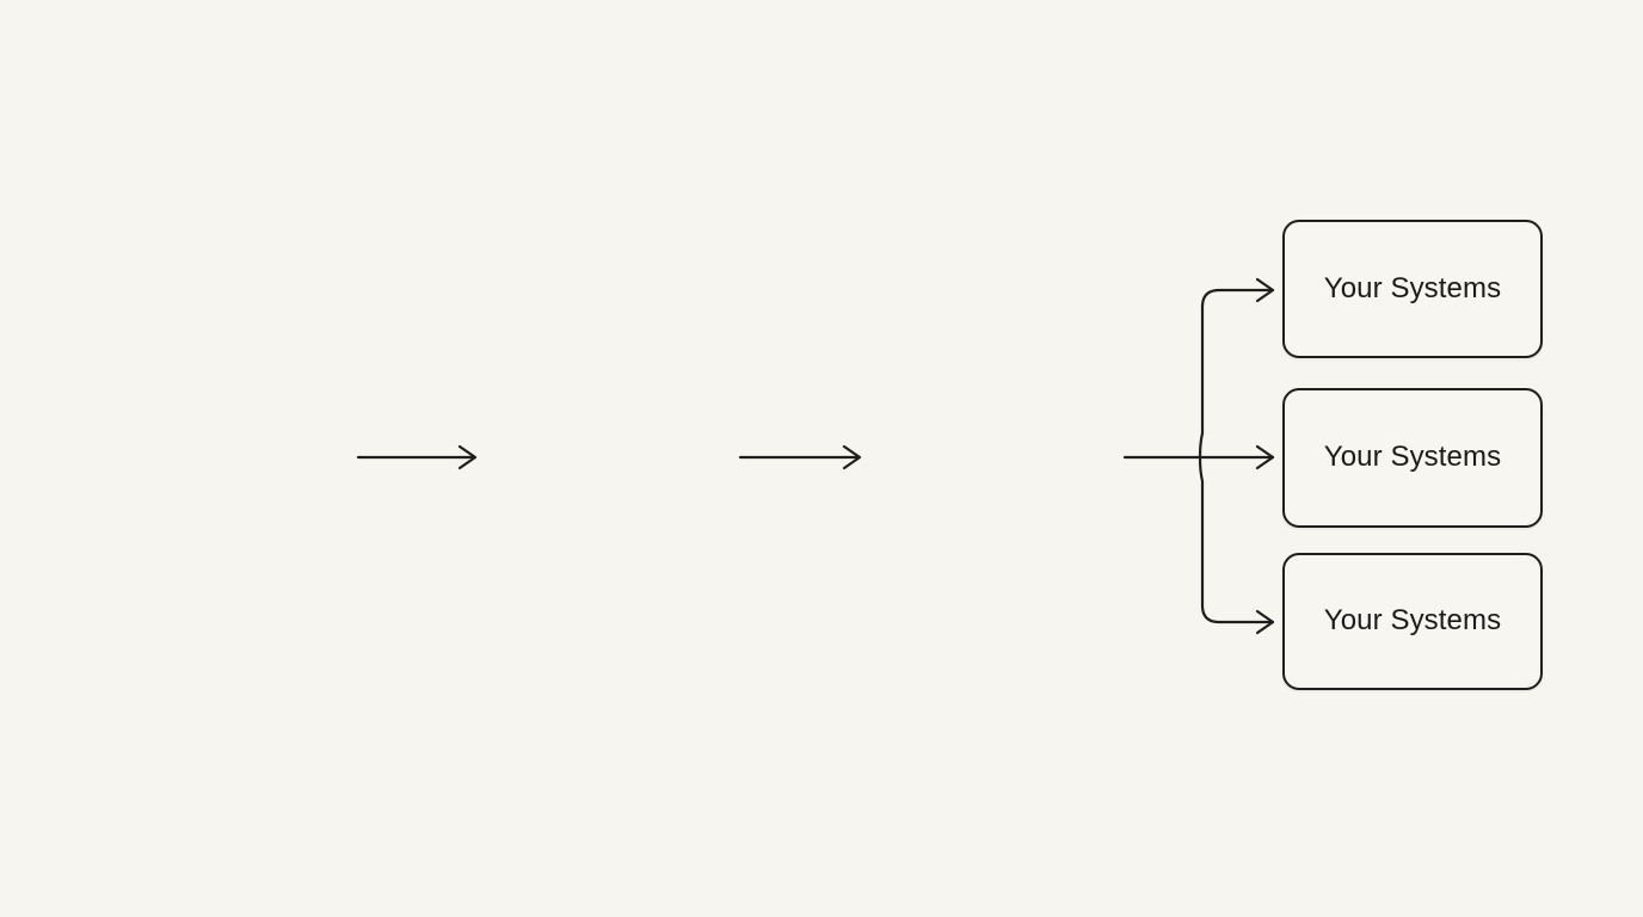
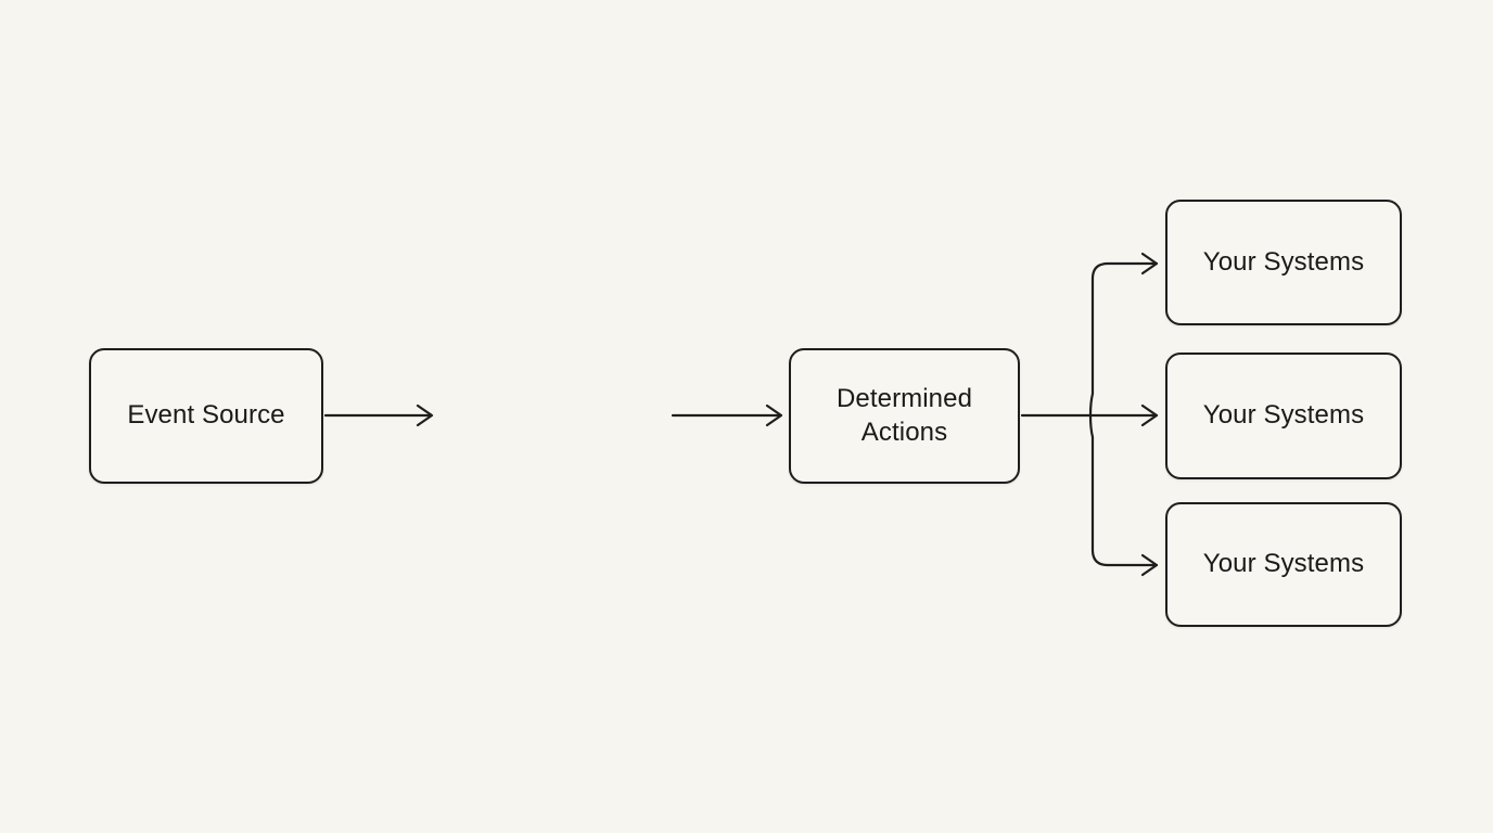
+ Event Source
+ Determined
+ Actions
  Your Systems
  Your Systems
  Your Systems
